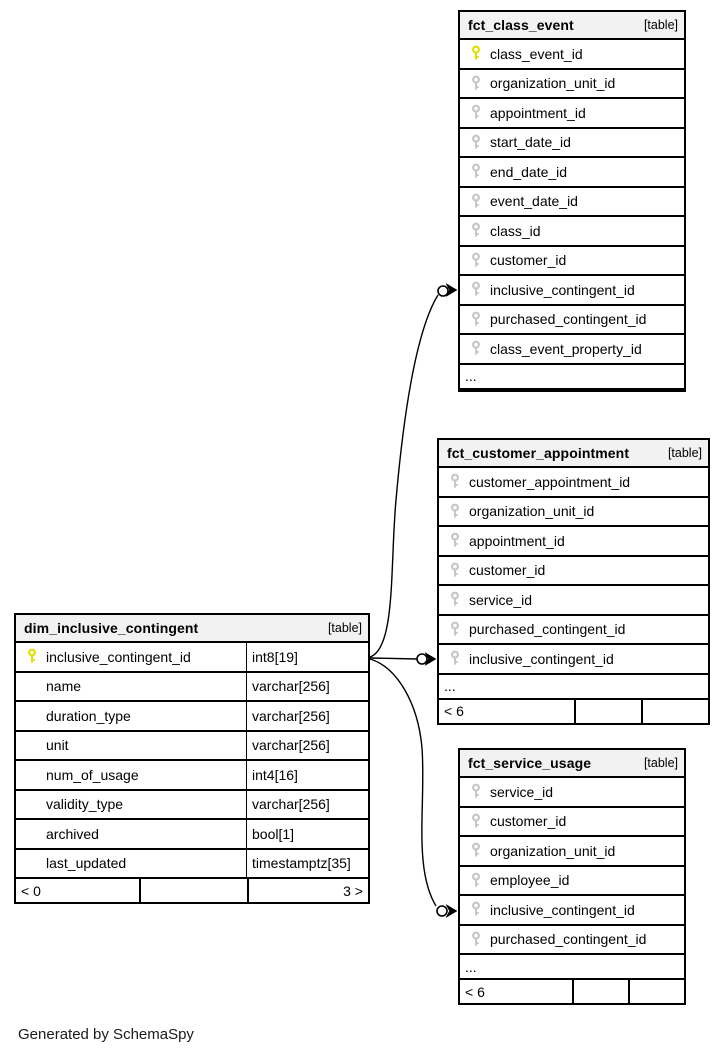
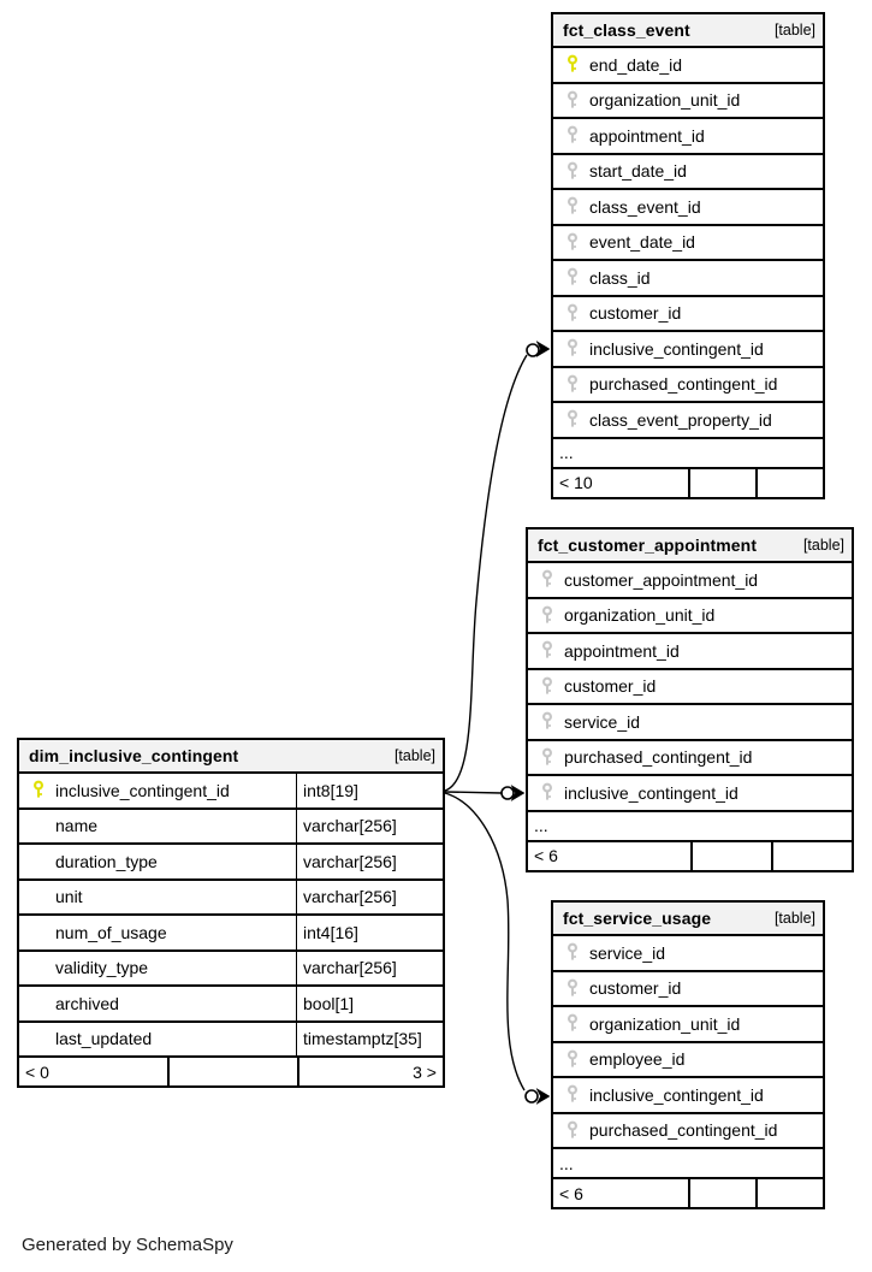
  fct_class_event
  [table]
- class_event_id
+ end_date_id
  organization_unit_id
  appointment_id
  start_date_id
- end_date_id
+ class_event_id
  event_date_id
  class_id
  customer_id
  inclusive_contingent_id
  purchased_contingent_id
  class_event_property_id
  ...
+ < 10
  fct_customer_appointment
  [table]
  customer_appointment_id
  organization_unit_id
  appointment_id
  customer_id
  service_id
  purchased_contingent_id
  inclusive_contingent_id
  ...
  < 6
  dim_inclusive_contingent
  [table]
  inclusive_contingent_id
  int8[19]
  name
  varchar[256]
  duration_type
  varchar[256]
  unit
  varchar[256]
  num_of_usage
  int4[16]
  validity_type
  varchar[256]
  archived
  bool[1]
  last_updated
  timestamptz[35]
  < 0
  3 >
  fct_service_usage
  [table]
  service_id
  customer_id
  organization_unit_id
  employee_id
  inclusive_contingent_id
  purchased_contingent_id
  ...
  < 6
  Generated by SchemaSpy
